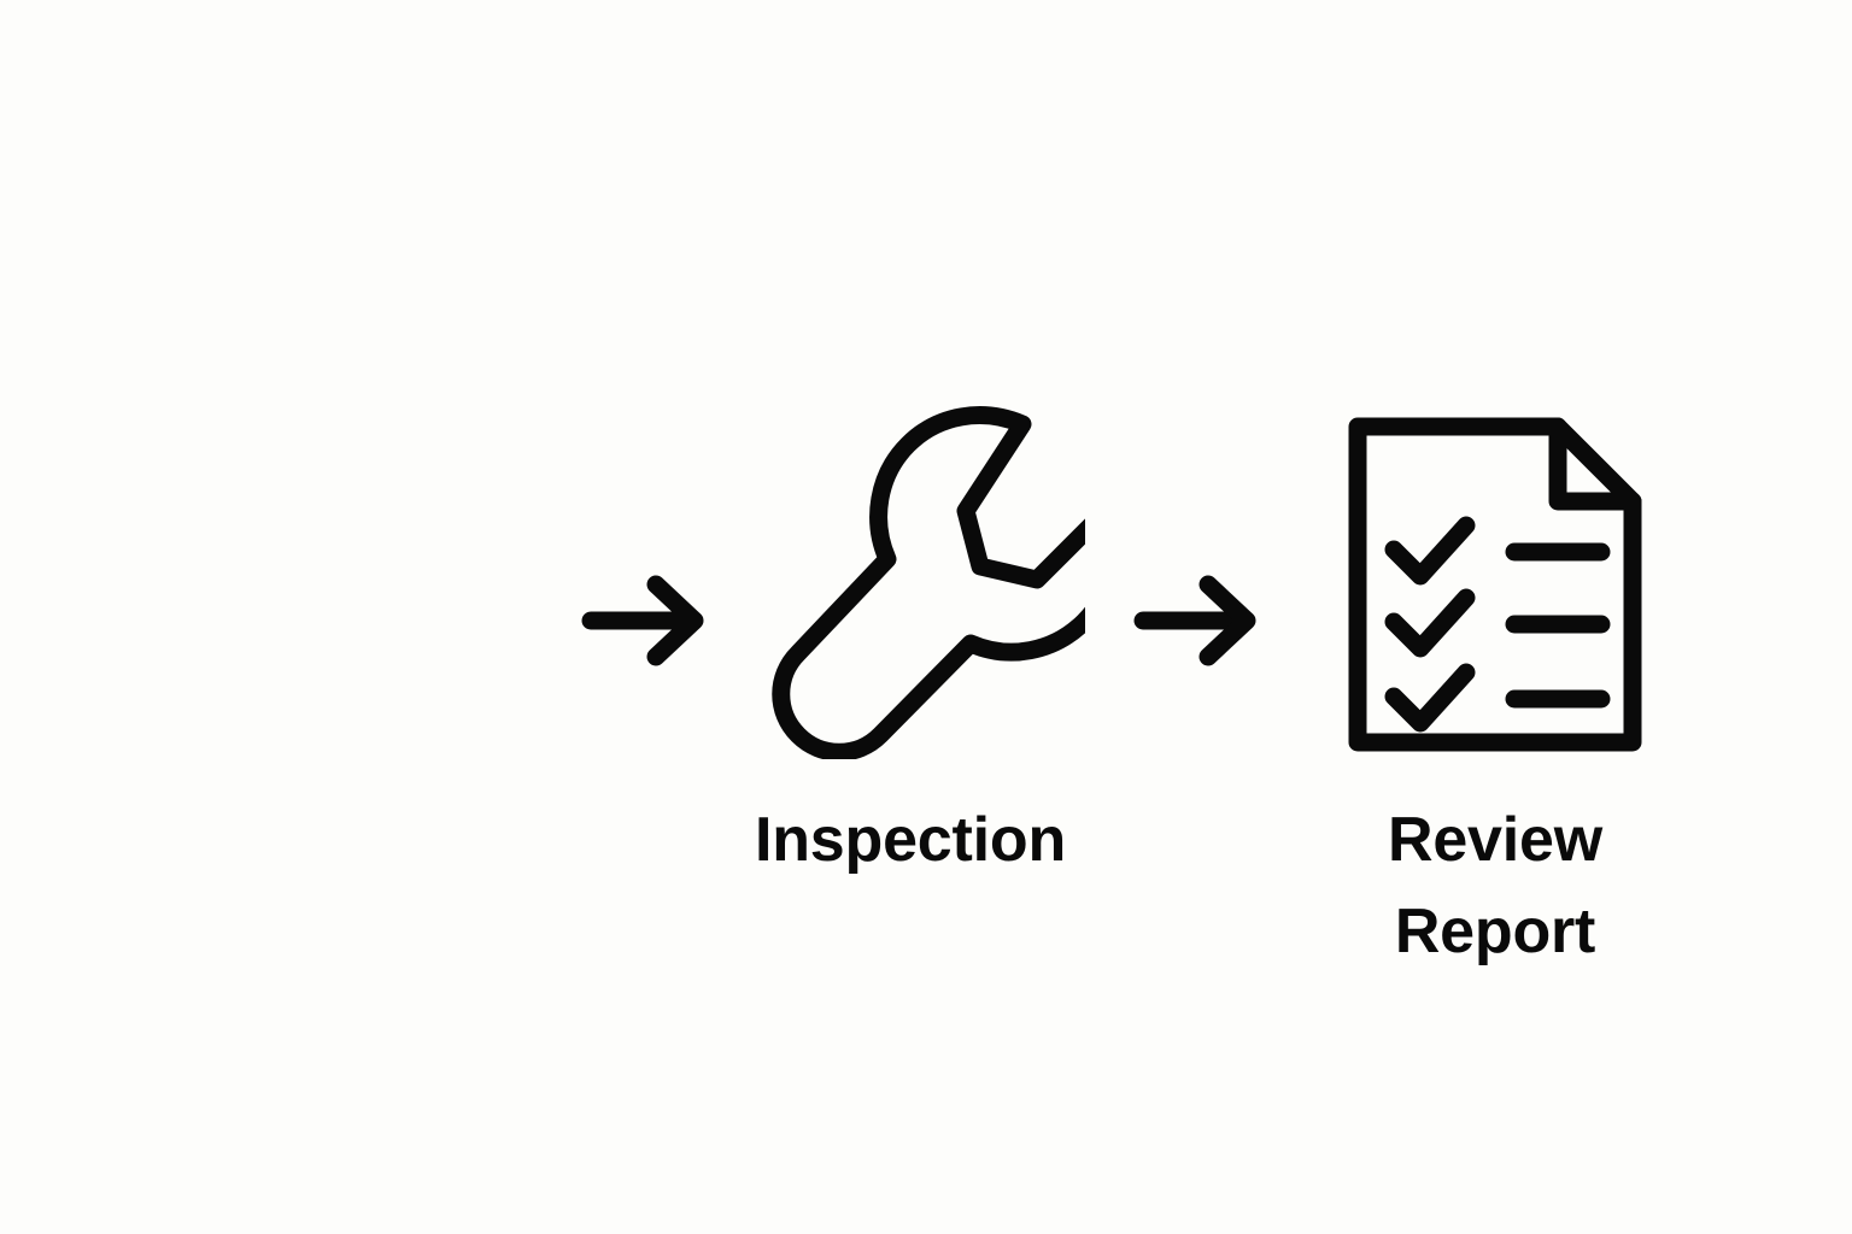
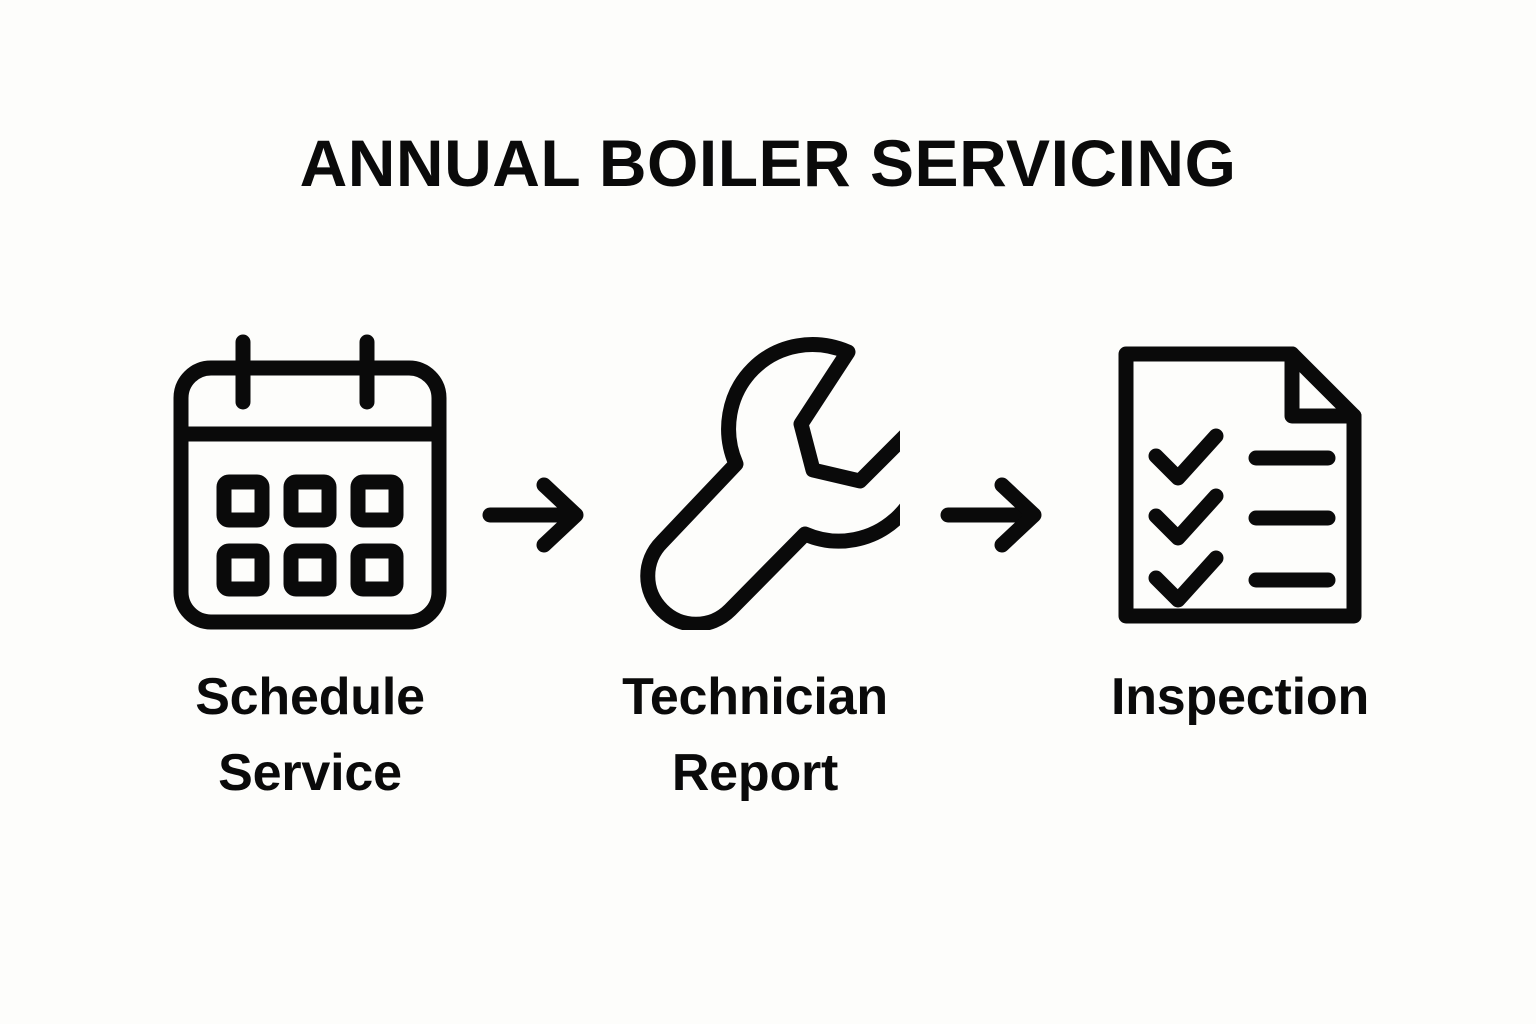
+ ANNUAL BOILER SERVICING
+ Schedule
+ Service
+ Technician
- Inspection
+ Report
- Review
- Report
+ Inspection
